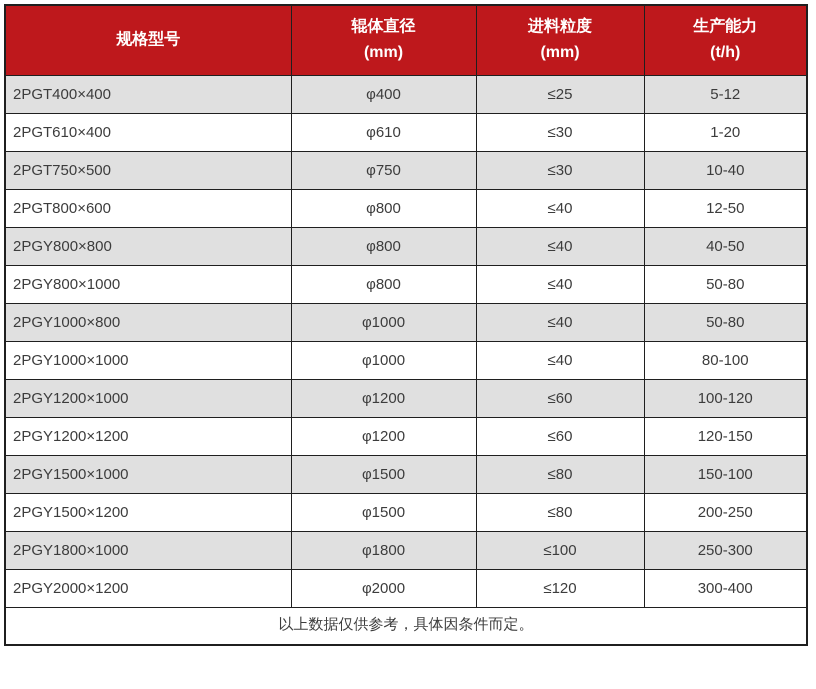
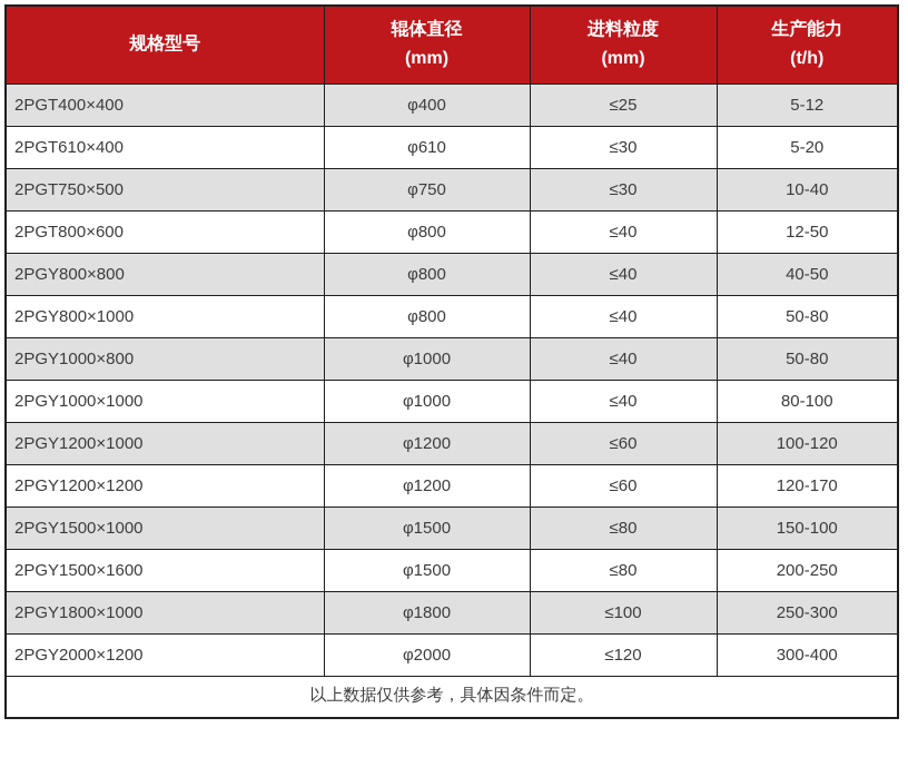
  规格型号	辊体直径 (mm)	进料粒度 (mm)	生产能力 (t/h)
  2PGT400×400	φ400	≤25	5-12
- 2PGT610×400	φ610	≤30	1-20
+ 2PGT610×400	φ610	≤30	5-20
  2PGT750×500	φ750	≤30	10-40
  2PGT800×600	φ800	≤40	12-50
  2PGY800×800	φ800	≤40	40-50
  2PGY800×1000	φ800	≤40	50-80
  2PGY1000×800	φ1000	≤40	50-80
  2PGY1000×1000	φ1000	≤40	80-100
  2PGY1200×1000	φ1200	≤60	100-120
- 2PGY1200×1200	φ1200	≤60	120-150
+ 2PGY1200×1200	φ1200	≤60	120-170
  2PGY1500×1000	φ1500	≤80	150-100
- 2PGY1500×1200	φ1500	≤80	200-250
+ 2PGY1500×1600	φ1500	≤80	200-250
  2PGY1800×1000	φ1800	≤100	250-300
  2PGY2000×1200	φ2000	≤120	300-400
  以上数据仅供参考，具体因条件而定。
